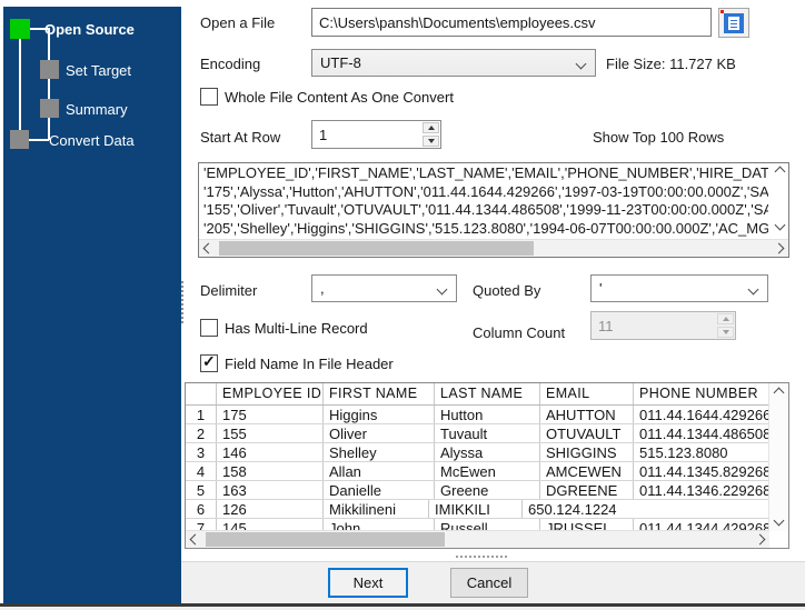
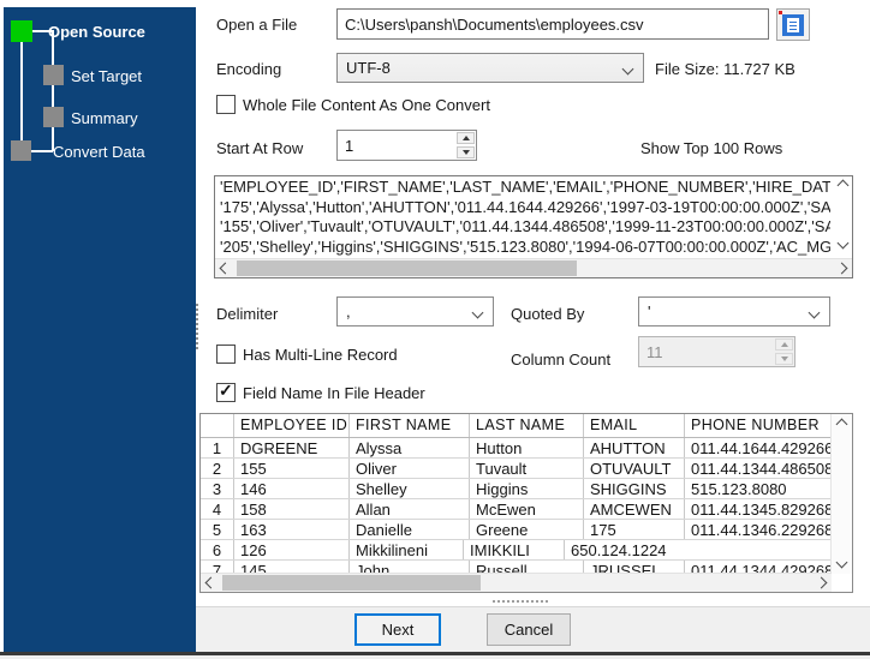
  Open Source
  Set Target
  Summary
  Convert Data
  Open a File
  C:\Users\pansh\Documents\employees.csv
  Encoding
  UTF-8
  File Size: 11.727 KB
  Whole File Content As One Convert
  Start At Row
  1
  Show Top 100 Rows
  '175','Alyssa','Hutton','AHUTTON','011.44.1644.429266','1997-03-19T00:00:00.000Z','SA
  '155','Oliver','Tuvault','OTUVAULT','011.44.1344.486508','1999-11-23T00:00:00.000Z','SA
  '205','Shelley','Higgins','SHIGGINS','515.123.8080','1994-06-07T00:00:00.000Z','AC_MG
  Delimiter
  ,
  Quoted By
  '
  Has Multi-Line Record
  Column Count
  11
  Field Name In File Header
  EMPLOYEE ID
  FIRST NAME
  LAST NAME
  EMAIL
  PHONE NUMBER
  1
- 175
+ DGREENE
- Higgins
+ Alyssa
  Hutton
  AHUTTON
  011.44.1644.429266
  2
  155
  Oliver
  Tuvault
  OTUVAULT
  011.44.1344.486508
  3
  146
  Shelley
- Alyssa
+ Higgins
  SHIGGINS
  515.123.8080
  4
  158
  Allan
  McEwen
  AMCEWEN
  011.44.1345.829268
  5
  163
  Danielle
  Greene
- DGREENE
+ 175
  011.44.1346.229268
  6
  126
  Mikkilineni
  IMIKKILI
  650.124.1224
  7
  145
  John
  Russell
  JRUSSEL
  011.44.1344.429268
  Next
  Cancel
